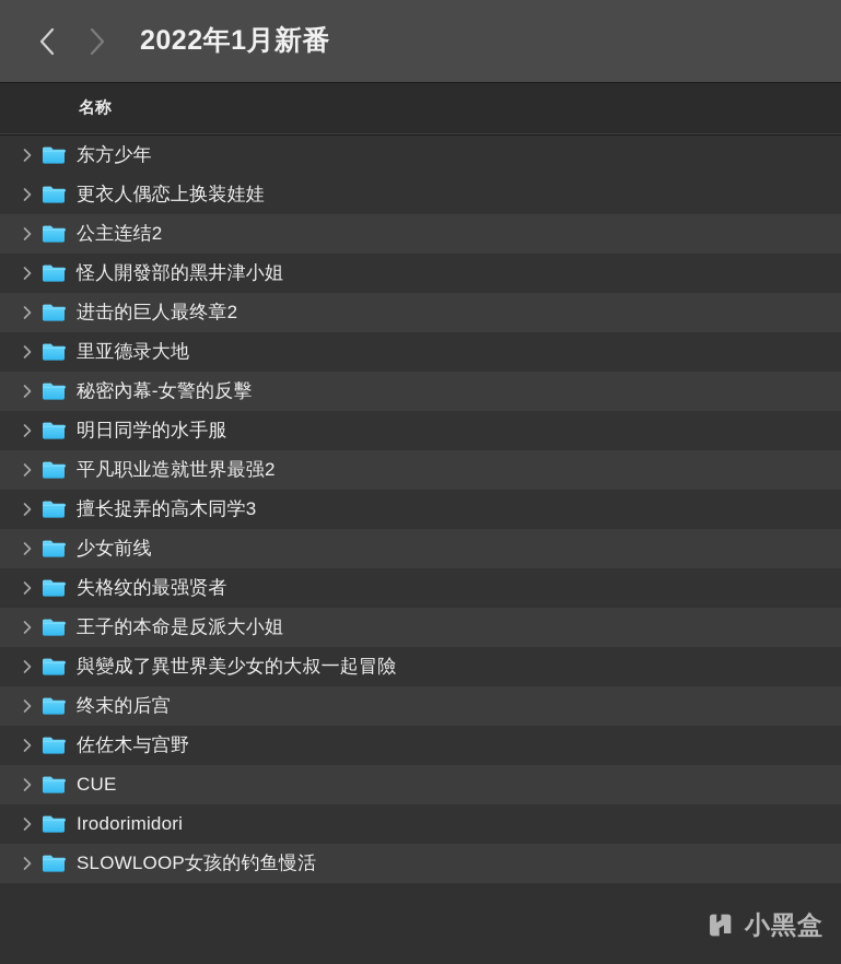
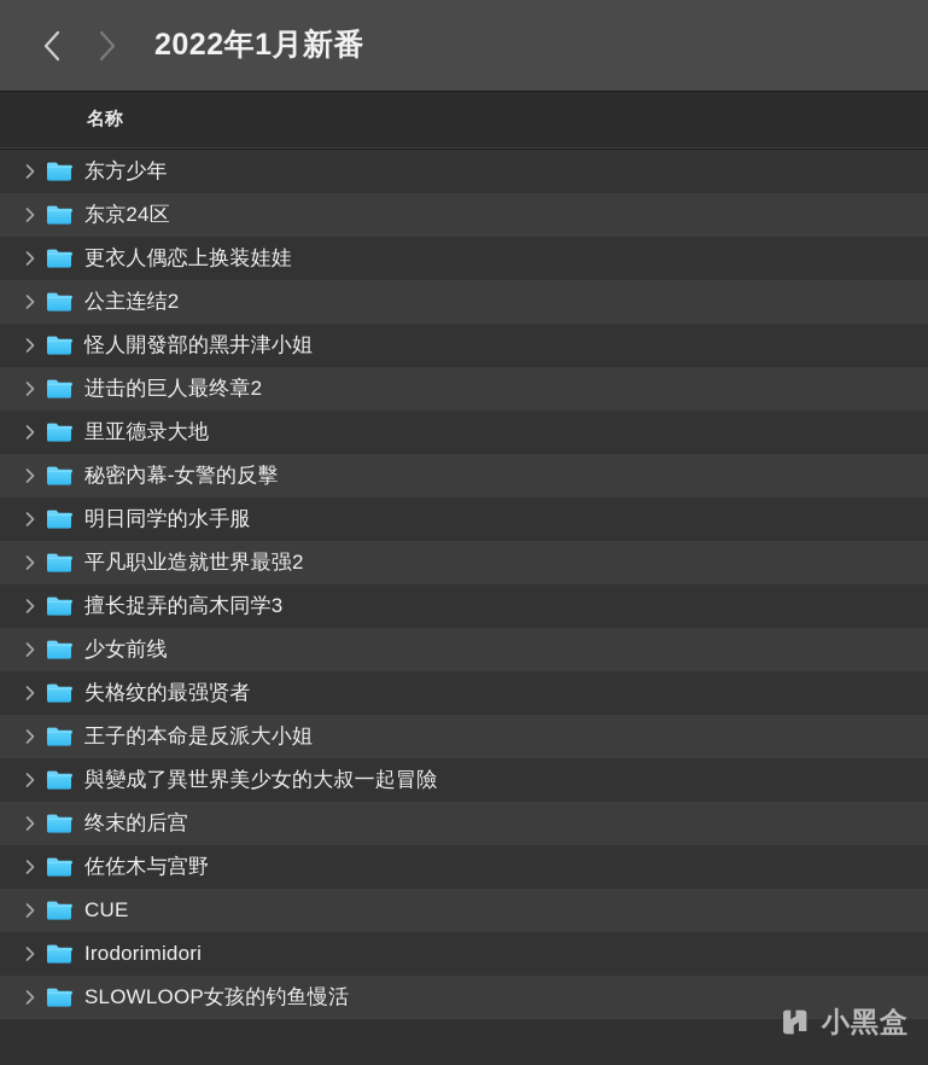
  2022年1月新番
  名称
  东方少年
+ 东京24区
  更衣人偶恋上换装娃娃
  公主连结2
  怪人開發部的黑井津小姐
  进击的巨人最终章2
  里亚德录大地
  秘密內幕-女警的反擊
  明日同学的水手服
  平凡职业造就世界最强2
  擅长捉弄的高木同学3
  少女前线
  失格纹的最强贤者
  王子的本命是反派大小姐
  與變成了異世界美少女的大叔一起冒險
  终末的后宫
  佐佐木与宫野
  CUE
  Irodorimidori
  SLOWLOOP女孩的钓鱼慢活
  小黑盒
